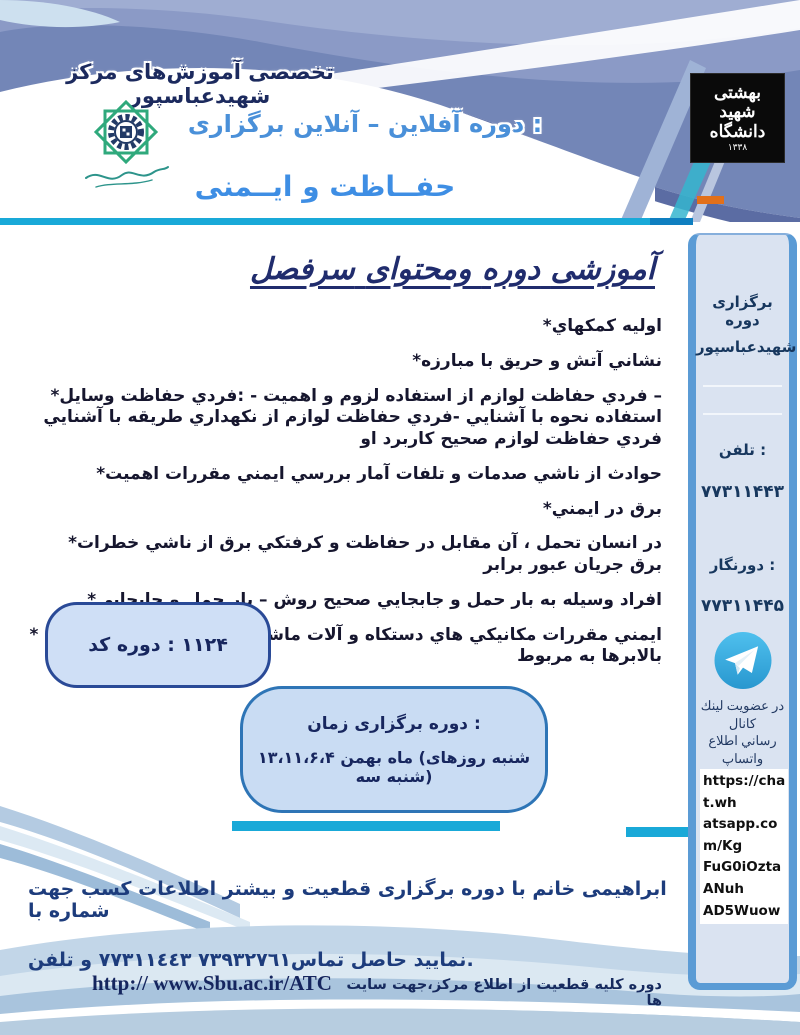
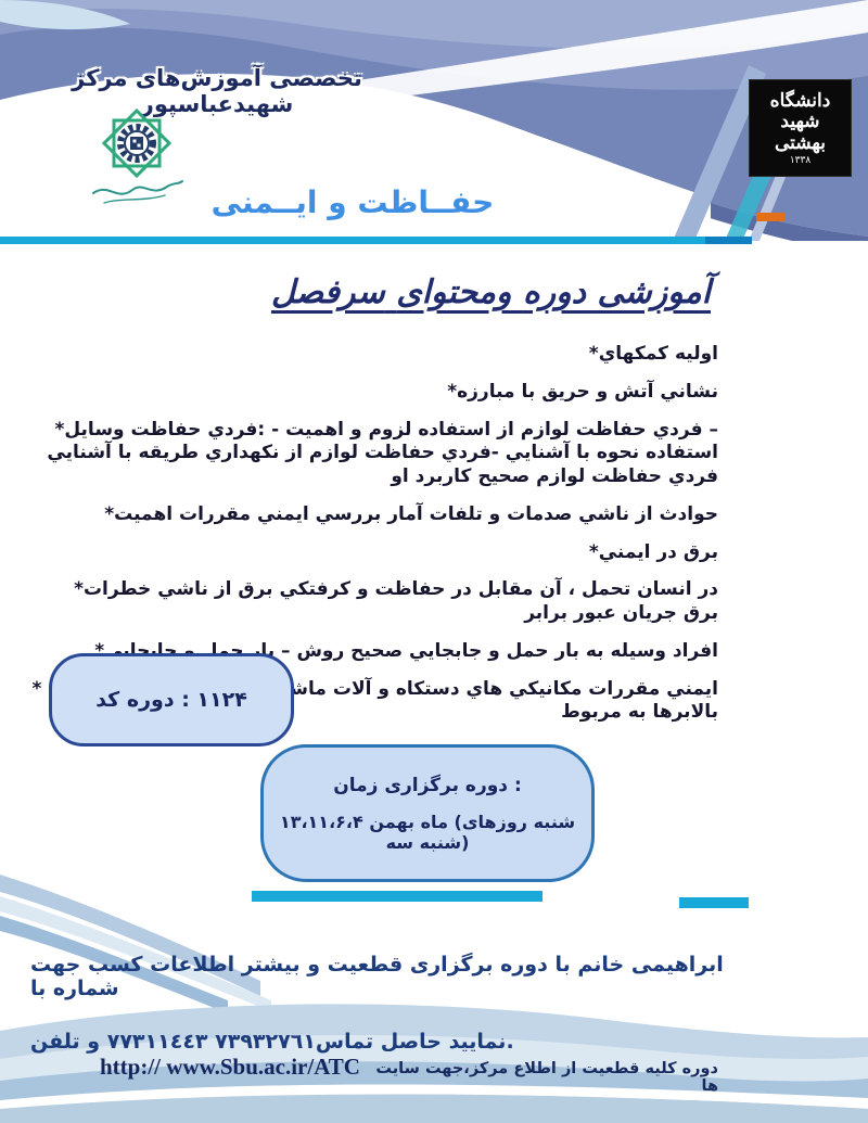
  مرکز آموزش‌های تخصصی شهیدعباسپور
- برگزاری آنلاین –‎ آفلاین دوره :
  ایــمنی و حفــاظت
- بهشتی
+ دانشگاه
  شهید
- دانشگاه
+ بهشتی
  ۱۳۳۸
  سرفصل ومحتوای دوره آموزشی
  *کمکهاي اوليه
  *مبارزه با حريق و آتش نشاني
  *وسايل حفاظت فردي:‎ -‎ اهميت و لزوم استفاده از لوازم حفاظت فردي –‎ آشنايي با طريقه نکهداري از لوازم حفاظت فردي-‎ آشنايي با نحوه استفاده او کاربرد صحيح لوازم حفاظت فردي
  *اهميت مقررات ايمني بررسي آمار تلفات و صدمات ناشي از حوادث
  *ايمني در برق
  *خطرات ناشي از برق کرفتکي و حفاظت در مقابل آن ،‎ تحمل انسان در برابر عبور جريان برق
  *جابجايي و حمل بار –‎ روش صحيح جابجايي و حمل بار به وسيله افراد
  * ماش آلات و دستکاه هاي مکانيکي مقررات ايمني مربوط به بالابرها
  کد دوره : ۱۱۲۴
  زمان برگزاری دوره :
  ۱۳،۱۱،۶،۴ بهمن ماه (روزهای شنبه سه شنبه)
  جهت کسب اطلاعات بیشتر و قطعیت برگزاری دوره با خانم ابراهیمی با شماره
  تلفن ٧٧٣١١٤٤٣ و ٧٣٩٣٢٧٦١تماس حاصل نمایید.‎
  سایت مرکز،جهت اطلاع از قطعیت کلیه دوره ها
  http:// www.Sbu.ac.ir/ATC
- برگزاری دوره
- شهیدعباسپور
- تلفن :
- ۷۷۳۱۱۴۴۳
- دورنگار :
- ۷۷۳۱۱۴۴۵
- لینك عضویت در
- كانال
- اطلاع رساني
- واتساپ
- https://chat.wh
- atsapp.com/Kg
- FuG0iOztaANuh
- AD5Wuow
